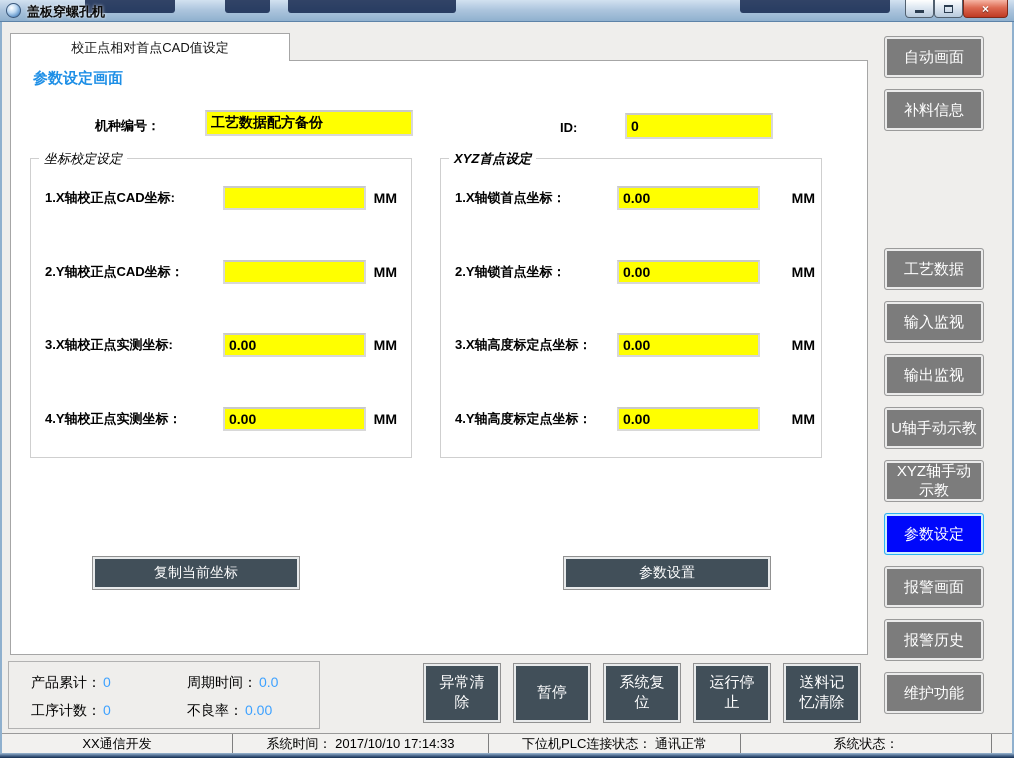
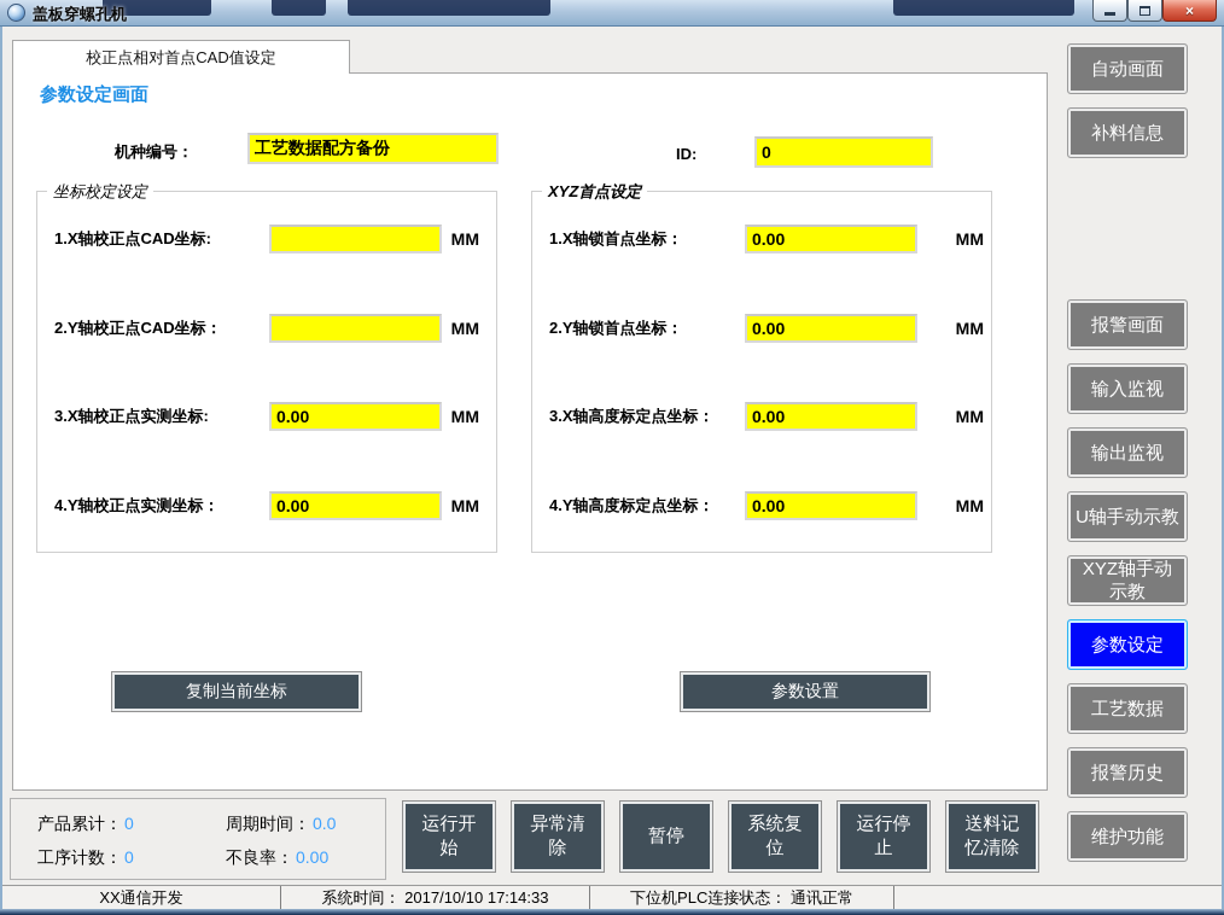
  盖板穿螺孔机
  ×
  校正点相对首点CAD值设定
  参数设定画面
  机种编号：
  工艺数据配方备份
  ID:
  0
  坐标校定设定
  1.X轴校正点CAD坐标:
  MM
  2.Y轴校正点CAD坐标：
  MM
  3.X轴校正点实测坐标:
  0.00
  MM
  4.Y轴校正点实测坐标：
  0.00
  MM
  XYZ首点设定
  1.X轴锁首点坐标：
  0.00
  MM
  2.Y轴锁首点坐标：
  0.00
  MM
  3.X轴高度标定点坐标：
  0.00
  MM
  4.Y轴高度标定点坐标：
  0.00
  MM
  复制当前坐标
  参数设置
  自动画面
  补料信息
- 工艺数据
+ 报警画面
  输入监视
  输出监视
  U轴手动示教
  XYZ轴手动示教
  参数设定
- 报警画面
+ 工艺数据
  报警历史
  维护功能
  产品累计： 0
  周期时间： 0.0
  工序计数： 0
  不良率： 0.00
+ 运行开始
  异常清除
  暂停
  系统复位
  运行停止
  送料记忆清除
  XX通信开发
  系统时间： 2017/10/10 17:14:33
  下位机PLC连接状态： 通讯正常
- 系统状态：
